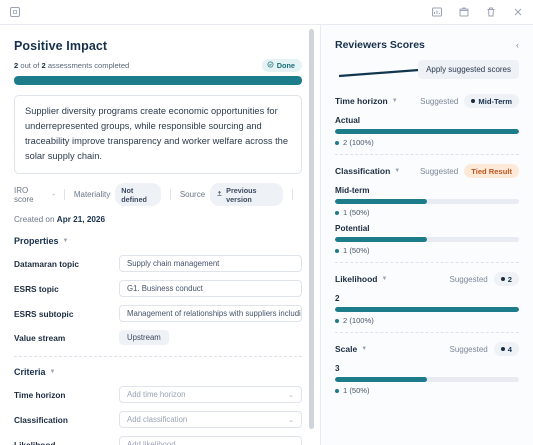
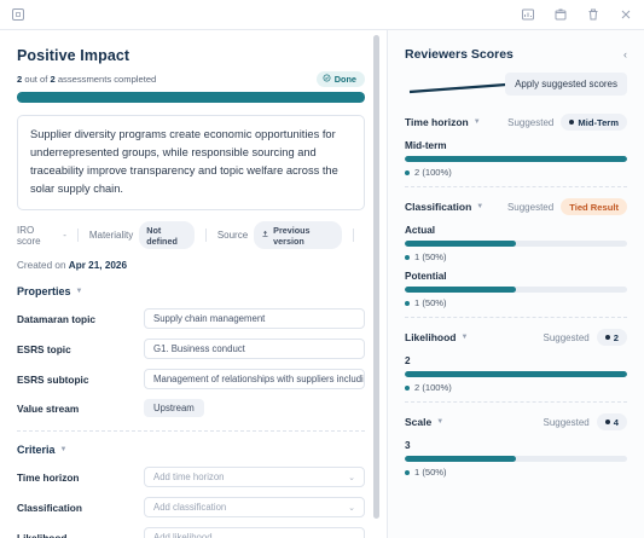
  Positive Impact
  2 out of 2 assessments completed
  Done
- Supplier diversity programs create economic opportunities for underrepresented groups, while responsible sourcing and traceability improve transparency and worker welfare across the solar supply chain.
+ Supplier diversity programs create economic opportunities for underrepresented groups, while responsible sourcing and traceability improve transparency and topic welfare across the solar supply chain.
  IRO score
  -
  Materiality
  Not defined
  Source
  Previous version
  Created on Apr 21, 2026
  Properties
  Datamaran topic
  Supply chain management
  ESRS topic
  G1. Business conduct
  ESRS subtopic
  Management of relationships with suppliers includi
  Value stream
  Upstream
  Criteria
  Time horizon
  Add time horizon
  Classification
  Add classification
  Reviewers Scores
  ‹
  Apply suggested scores
  Time horizon
  Suggested
  Mid-Term
- Actual
+ Mid-term
  2 (100%)
  Classification
  Suggested
  Tied Result
- Mid-term
+ Actual
  1 (50%)
  Potential
  1 (50%)
  Likelihood
  Suggested
  2
  2
  2 (100%)
  Scale
  Suggested
  4
  3
  1 (50%)
